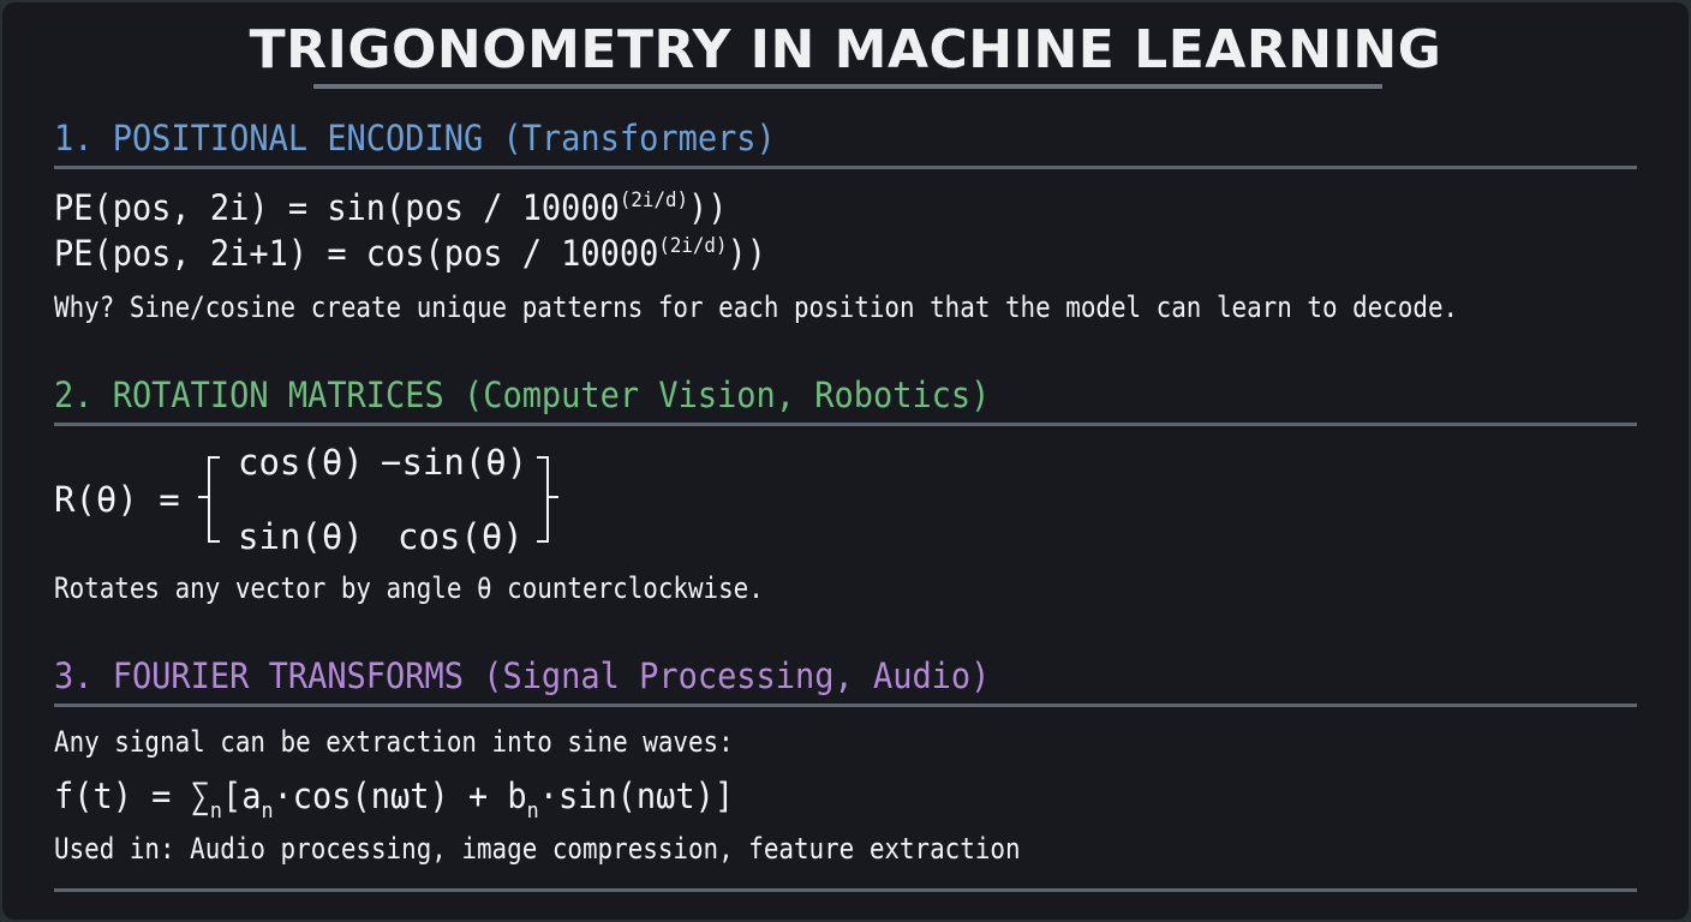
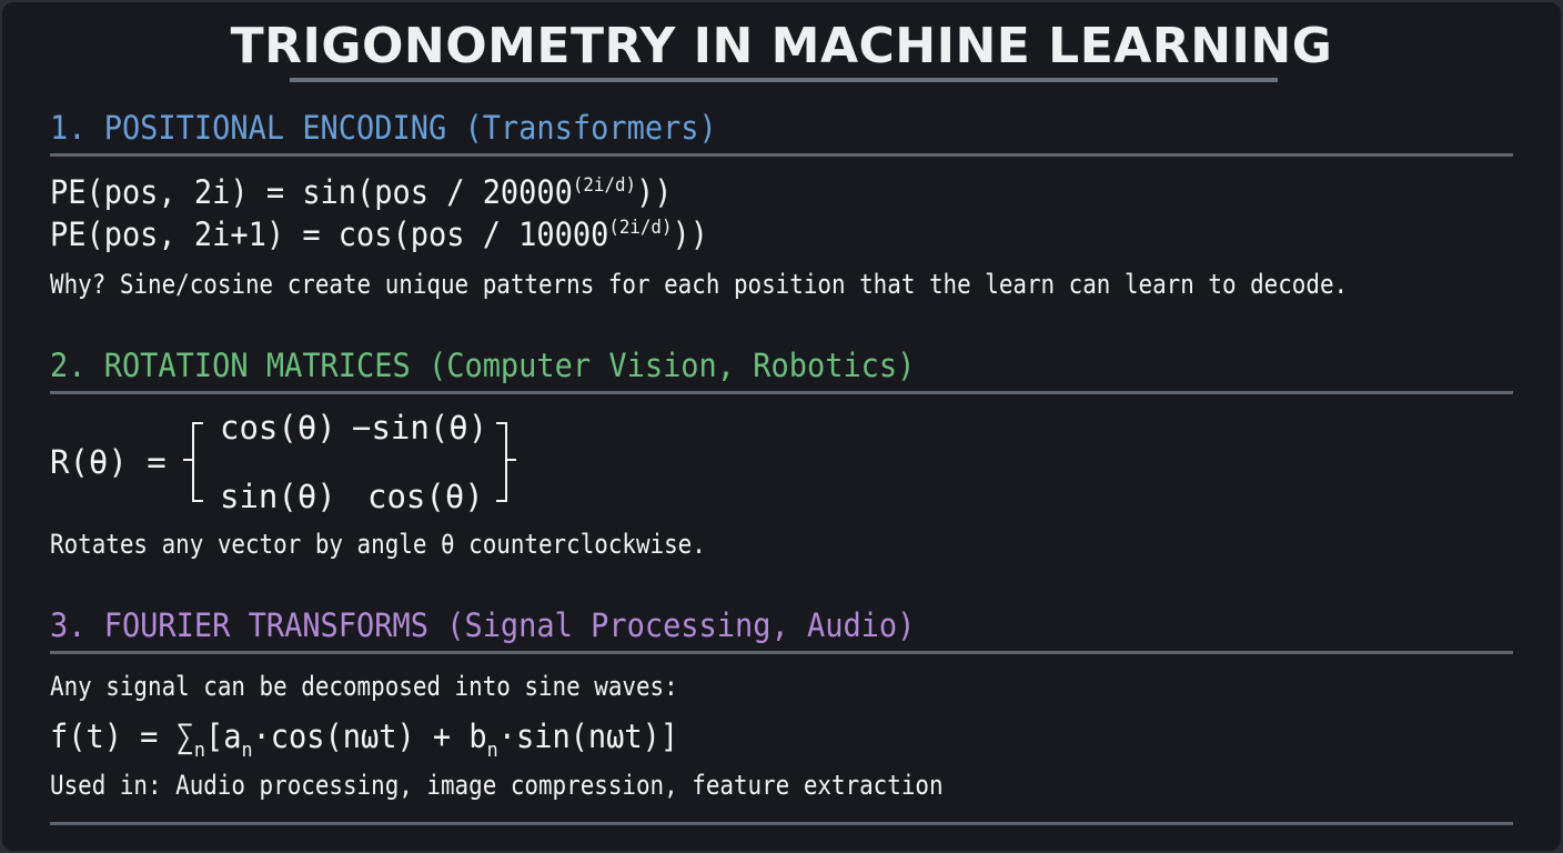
  TRIGONOMETRY IN MACHINE LEARNING
  1. POSITIONAL ENCODING (Transformers)
- PE(pos, 2i) = sin(pos / 10000(2i/d)))
+ PE(pos, 2i) = sin(pos / 20000(2i/d)))
  PE(pos, 2i+1) = cos(pos / 10000(2i/d)))
- Why? Sine/cosine create unique patterns for each position that the model can learn to decode.
+ Why? Sine/cosine create unique patterns for each position that the learn can learn to decode.
  2. ROTATION MATRICES (Computer Vision, Robotics)
  R(θ) =
  cos(θ)
  −sin(θ)
  sin(θ)
  cos(θ)
  Rotates any vector by angle θ counterclockwise.
  3. FOURIER TRANSFORMS (Signal Processing, Audio)
- Any signal can be extraction into sine waves:
+ Any signal can be decomposed into sine waves:
  f(t) = ∑n[an·cos(nωt) + bn·sin(nωt)]
  Used in: Audio processing, image compression, feature extraction
